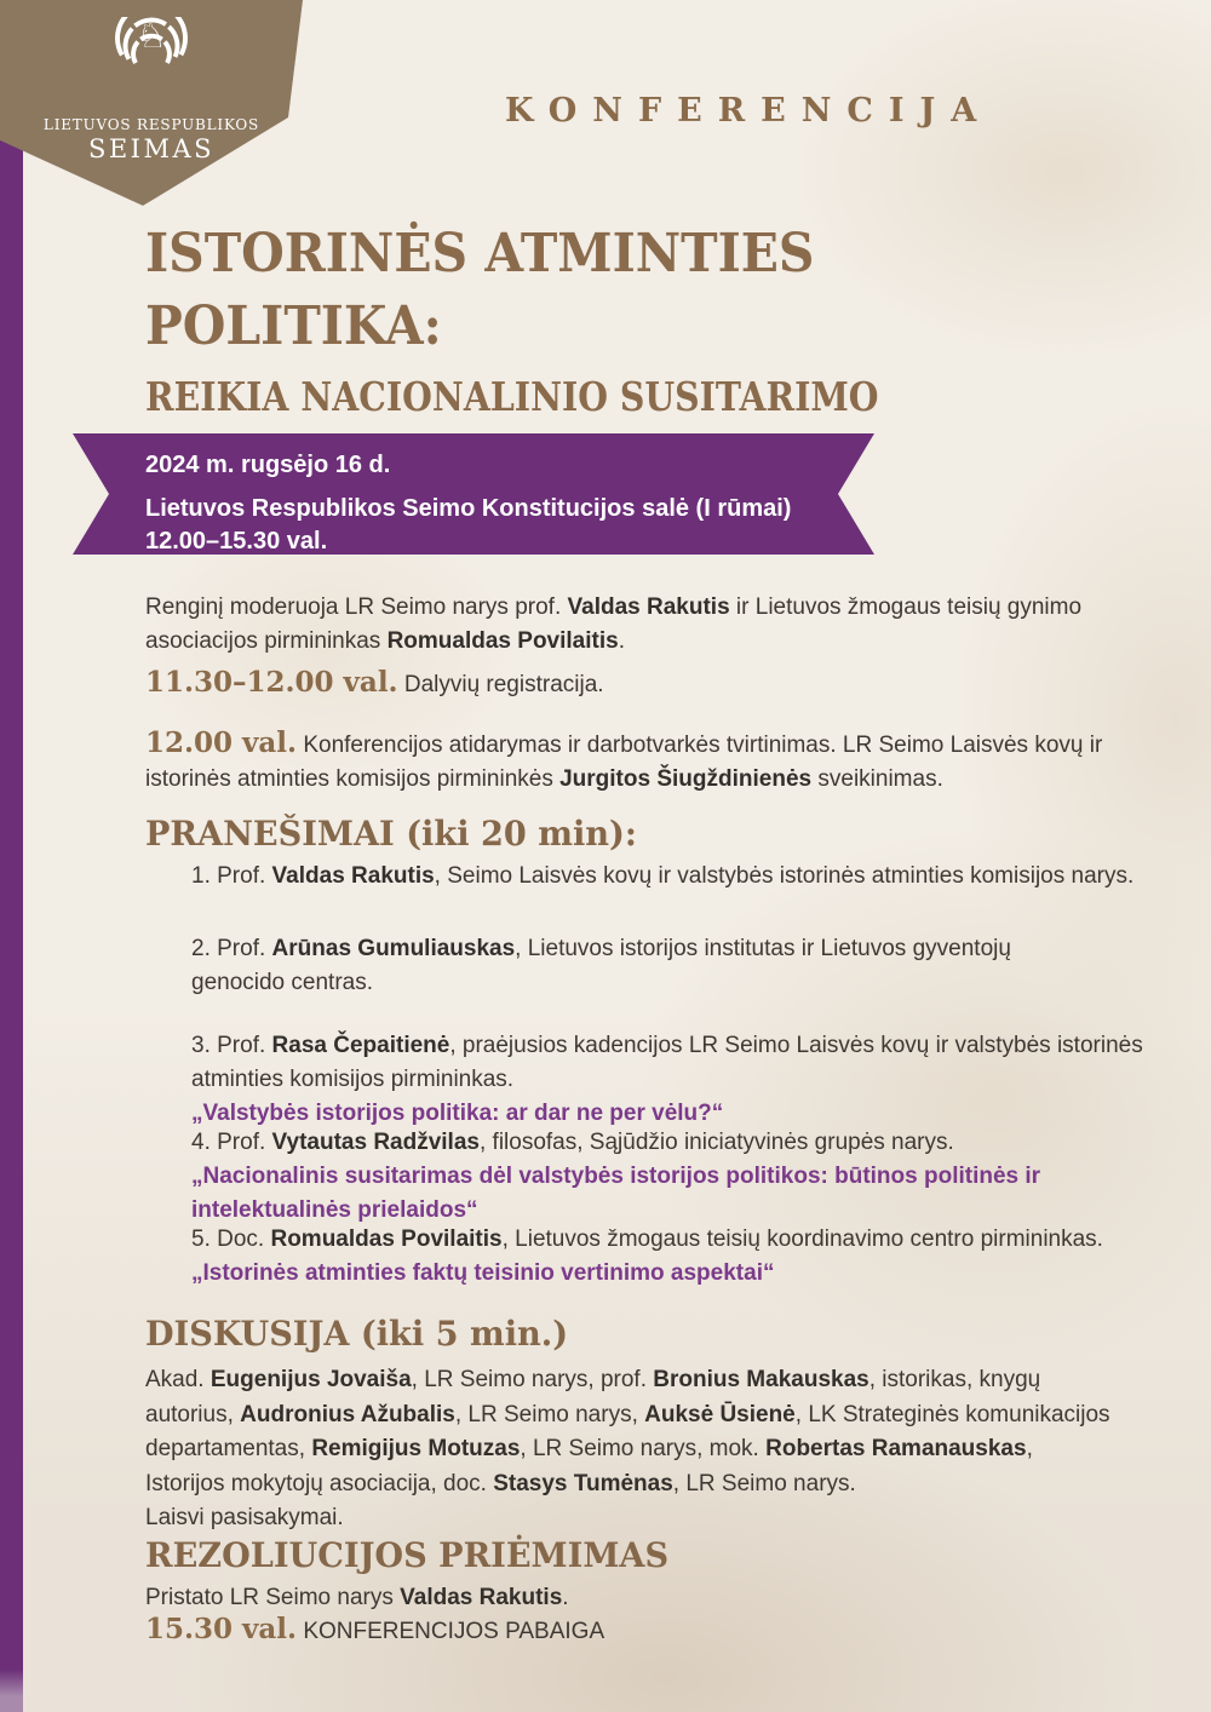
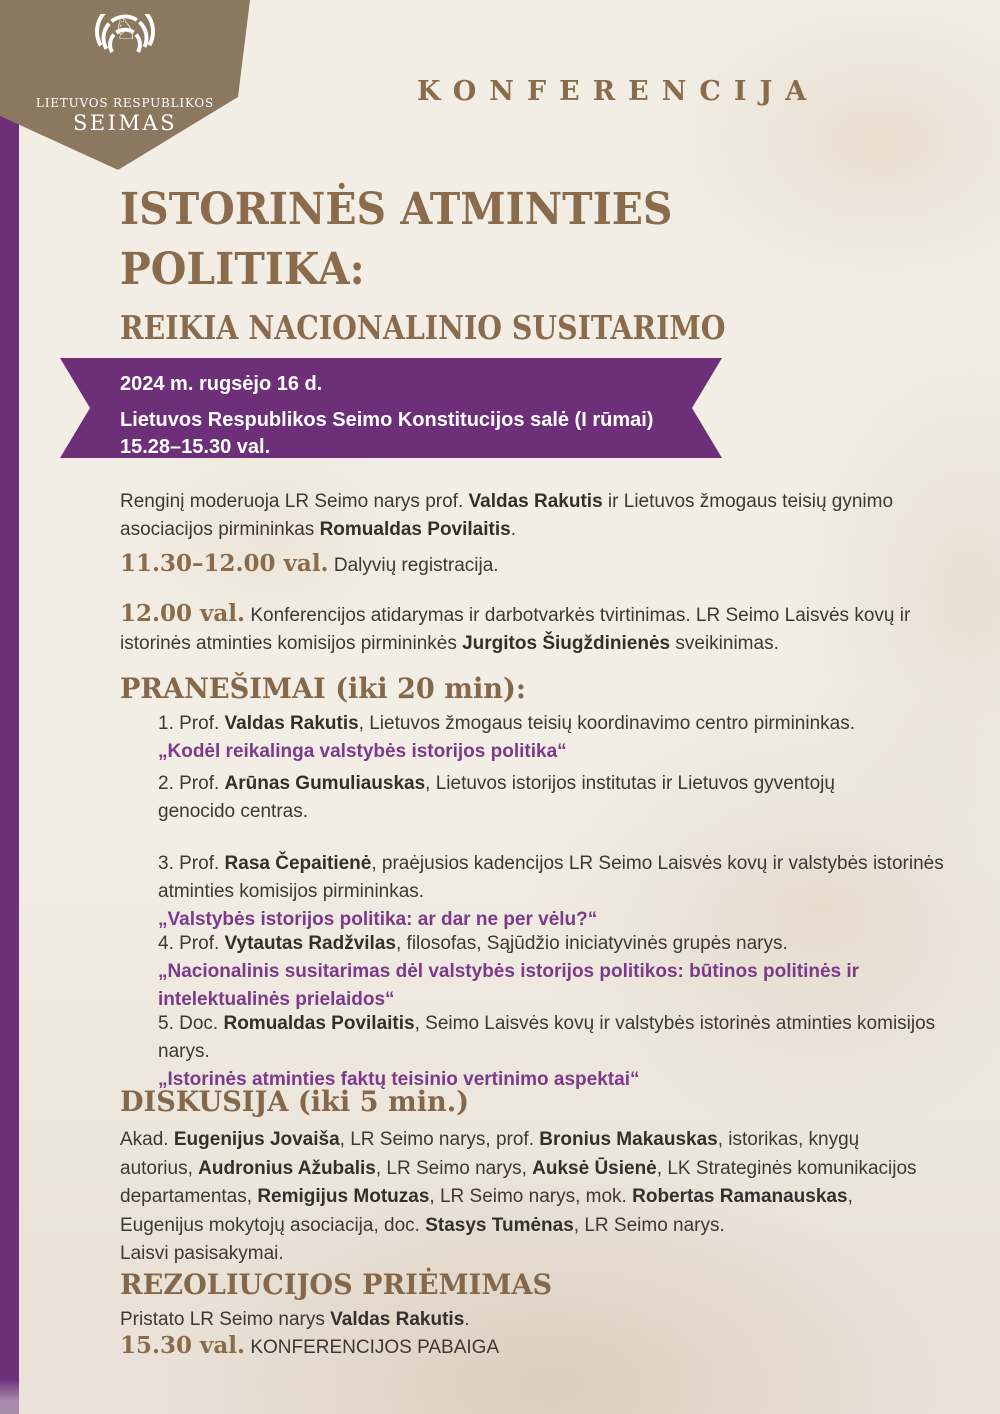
  LIETUVOS RESPUBLIKOS
  SEIMAS
  KONFERENCIJA
  ISTORINĖS ATMINTIES
  POLITIKA:
  REIKIA NACIONALINIO SUSITARIMO
  2024 m. rugsėjo 16 d.
  Lietuvos Respublikos Seimo Konstitucijos salė (I rūmai)
- 12.00–15.30 val.
+ 15.28–15.30 val.
  Renginį moderuoja LR Seimo narys prof. Valdas Rakutis ir Lietuvos žmogaus teisių gynimo asociacijos pirmininkas Romualdas Povilaitis.
  11.30–12.00 val. Dalyvių registracija.
  12.00 val. Konferencijos atidarymas ir darbotvarkės tvirtinimas. LR Seimo Laisvės kovų ir istorinės atminties komisijos pirmininkės Jurgitos Šiugždinienės sveikinimas.
  PRANEŠIMAI (iki 20 min):
- 1. Prof. Valdas Rakutis, Seimo Laisvės kovų ir valstybės istorinės atminties komisijos narys.
+ 1. Prof. Valdas Rakutis, Lietuvos žmogaus teisių koordinavimo centro pirmininkas.
+ „Kodėl reikalinga valstybės istorijos politika“
  2. Prof. Arūnas Gumuliauskas, Lietuvos istorijos institutas ir Lietuvos gyventojų
  genocido centras.
  3. Prof. Rasa Čepaitienė, praėjusios kadencijos LR Seimo Laisvės kovų ir valstybės istorinės atminties komisijos pirmininkas.
  „Valstybės istorijos politika: ar dar ne per vėlu?“
  4. Prof. Vytautas Radžvilas, filosofas, Sąjūdžio iniciatyvinės grupės narys.
  „Nacionalinis susitarimas dėl valstybės istorijos politikos: būtinos politinės ir intelektualinės prielaidos“
- 5. Doc. Romualdas Povilaitis, Lietuvos žmogaus teisių koordinavimo centro pirmininkas.
+ 5. Doc. Romualdas Povilaitis, Seimo Laisvės kovų ir valstybės istorinės atminties komisijos narys.
  „Istorinės atminties faktų teisinio vertinimo aspektai“
  DISKUSIJA (iki 5 min.)
- Akad. Eugenijus Jovaiša, LR Seimo narys, prof. Bronius Makauskas, istorikas, knygų autorius, Audronius Ažubalis, LR Seimo narys, Auksė Ūsienė, LK Strateginės komunikacijos departamentas, Remigijus Motuzas, LR Seimo narys, mok. Robertas Ramanauskas, Istorijos mokytojų asociacija, doc. Stasys Tumėnas, LR Seimo narys.
+ Akad. Eugenijus Jovaiša, LR Seimo narys, prof. Bronius Makauskas, istorikas, knygų autorius, Audronius Ažubalis, LR Seimo narys, Auksė Ūsienė, LK Strateginės komunikacijos departamentas, Remigijus Motuzas, LR Seimo narys, mok. Robertas Ramanauskas, Eugenijus mokytojų asociacija, doc. Stasys Tumėnas, LR Seimo narys.
  Laisvi pasisakymai.
  REZOLIUCIJOS PRIĖMIMAS
  Pristato LR Seimo narys Valdas Rakutis.
  15.30 val. KONFERENCIJOS PABAIGA
